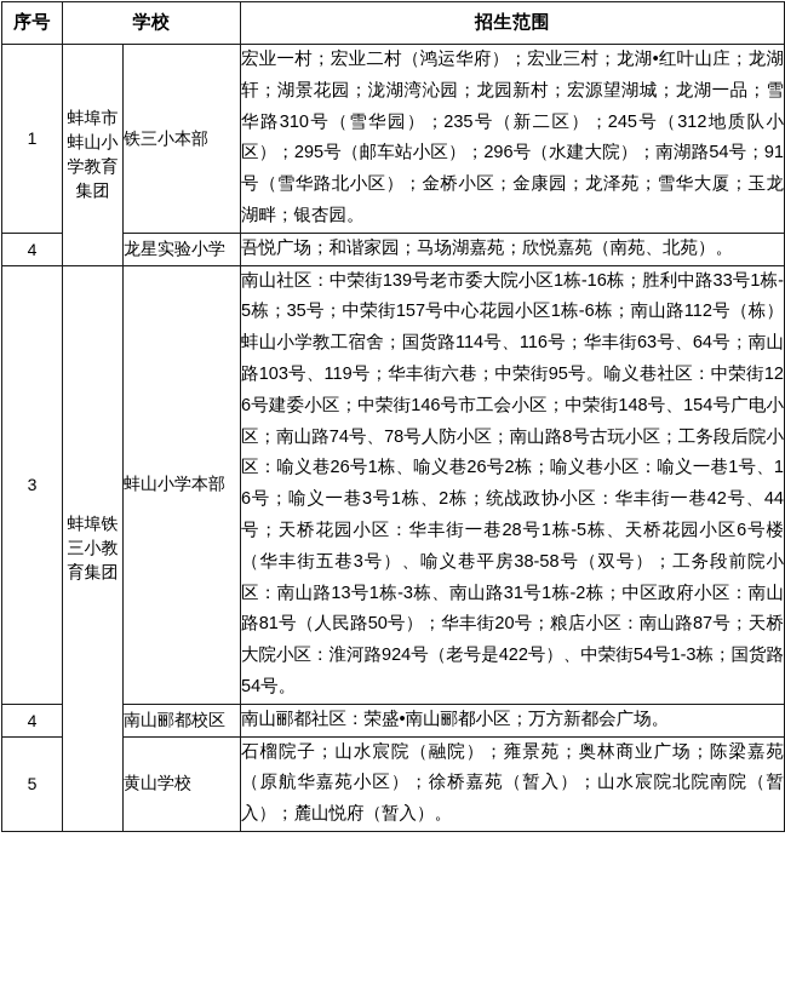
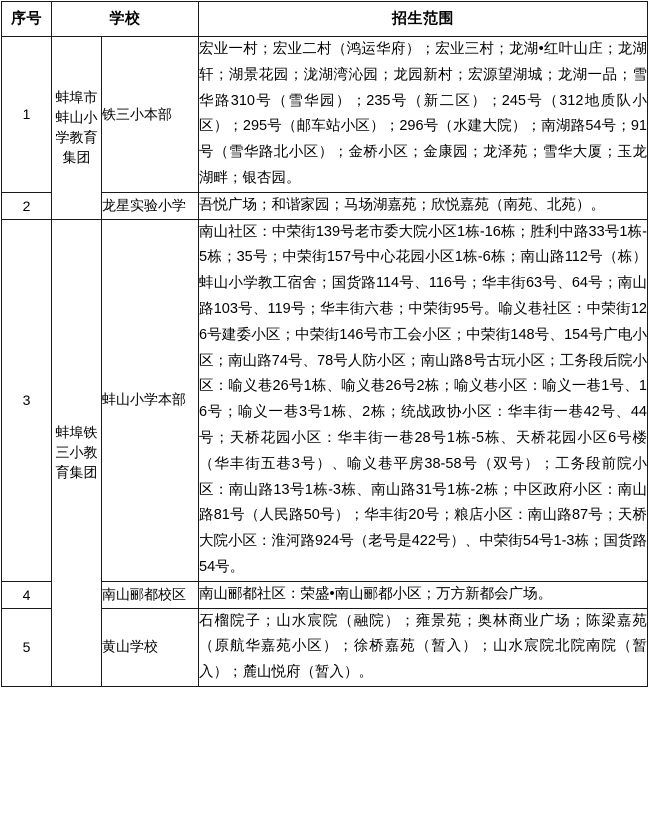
  序号	学校	招生范围
  1	蚌埠市蚌山小学教育集团	铁三小本部	宏业一村；宏业二村（鸿运华府）；宏业三村；龙湖•红叶山庄；龙湖轩；湖景花园；泷湖湾沁园；龙园新村；宏源望湖城；龙湖一品；雪华路310号（雪华园）；235号（新二区）；245号（312地质队小区）；295号（邮车站小区）；296号（水建大院）；南湖路54号；91号（雪华路北小区）；金桥小区；金康园；龙泽苑；雪华大厦；玉龙湖畔；银杏园。
- 4	龙星实验小学	吾悦广场；和谐家园；马场湖嘉苑；欣悦嘉苑（南苑、北苑）。
+ 2	龙星实验小学	吾悦广场；和谐家园；马场湖嘉苑；欣悦嘉苑（南苑、北苑）。
  3	蚌埠铁三小教育集团	蚌山小学本部	南山社区：中荣街139号老市委大院小区1栋-16栋；胜利中路33号1栋-5栋；35号；中荣街157号中心花园小区1栋-6栋；南山路112号（栋）蚌山小学教工宿舍；国货路114号、116号；华丰街63号、64号；南山路103号、119号；华丰街六巷；中荣街95号。喻义巷社区：中荣街126号建委小区；中荣街146号市工会小区；中荣街148号、154号广电小区；南山路74号、78号人防小区；南山路8号古玩小区；工务段后院小区：喻义巷26号1栋、喻义巷26号2栋；喻义巷小区：喻义一巷1号、16号；喻义一巷3号1栋、2栋；统战政协小区：华丰街一巷42号、44号；天桥花园小区：华丰街一巷28号1栋-5栋、天桥花园小区6号楼（华丰街五巷3号）、喻义巷平房38-58号（双号）；工务段前院小区：南山路13号1栋-3栋、南山路31号1栋-2栋；中区政府小区：南山路81号（人民路50号）；华丰街20号；粮店小区：南山路87号；天桥大院小区：淮河路924号（老号是422号）、中荣街54号1-3栋；国货路54号。
  4	南山郦都校区	南山郦都社区：荣盛•南山郦都小区；万方新都会广场。
  5	黄山学校	石榴院子；山水宸院（融院）；雍景苑；奥林商业广场；陈梁嘉苑（原航华嘉苑小区）；徐桥嘉苑（暂入）；山水宸院北院南院（暂入）；麓山悦府（暂入）。
